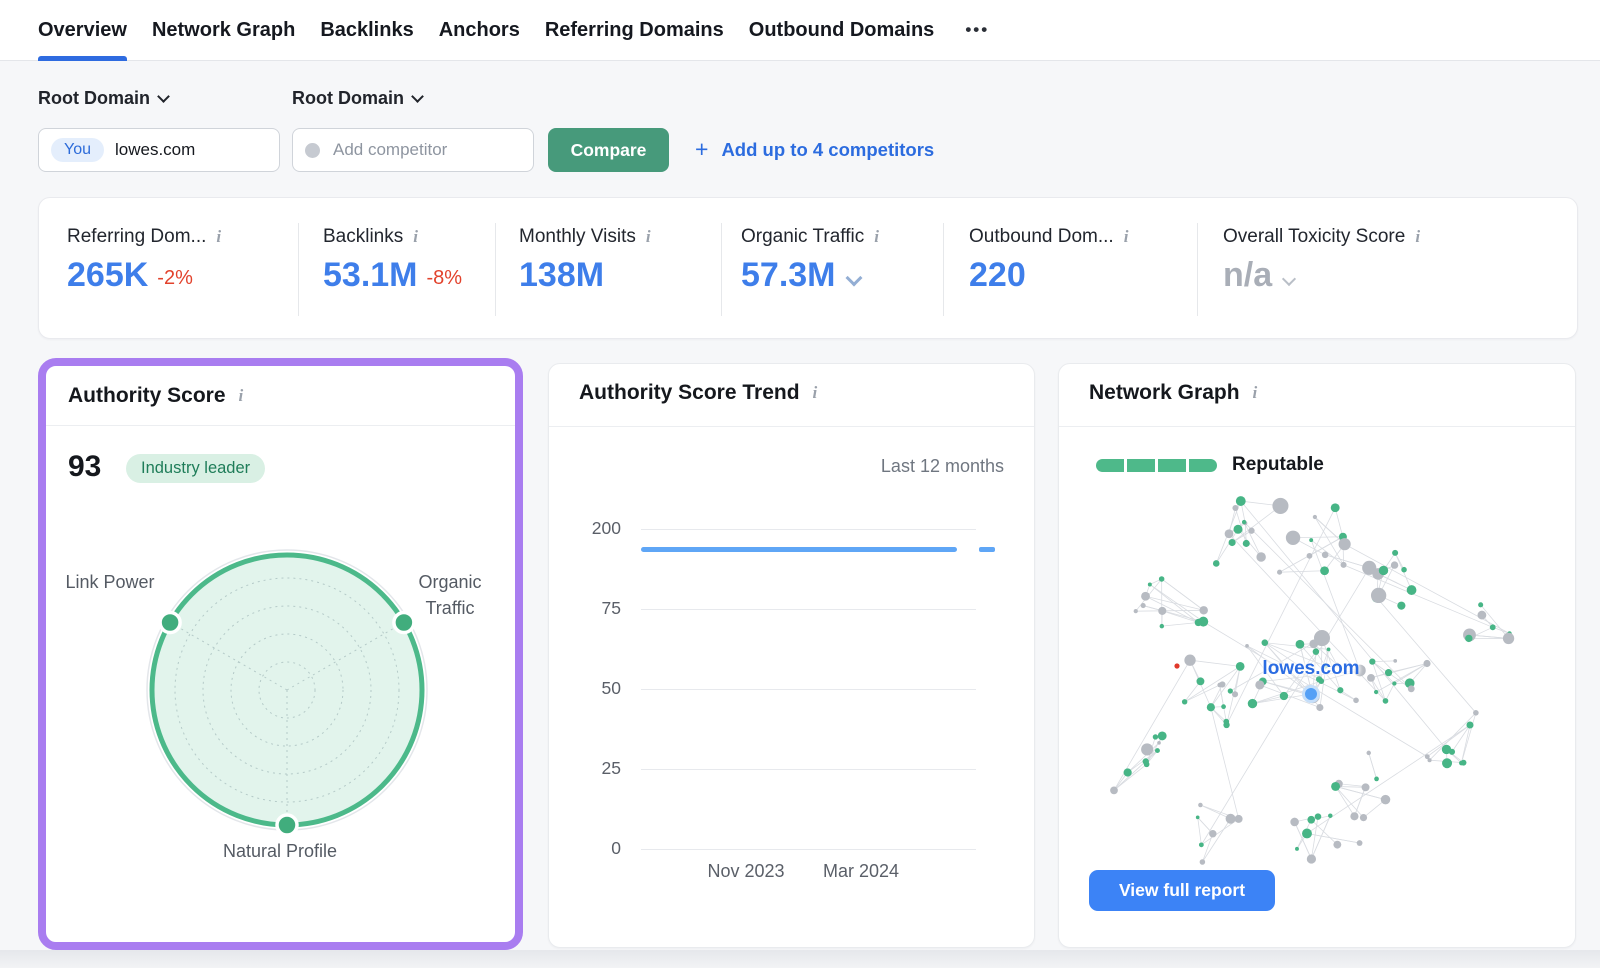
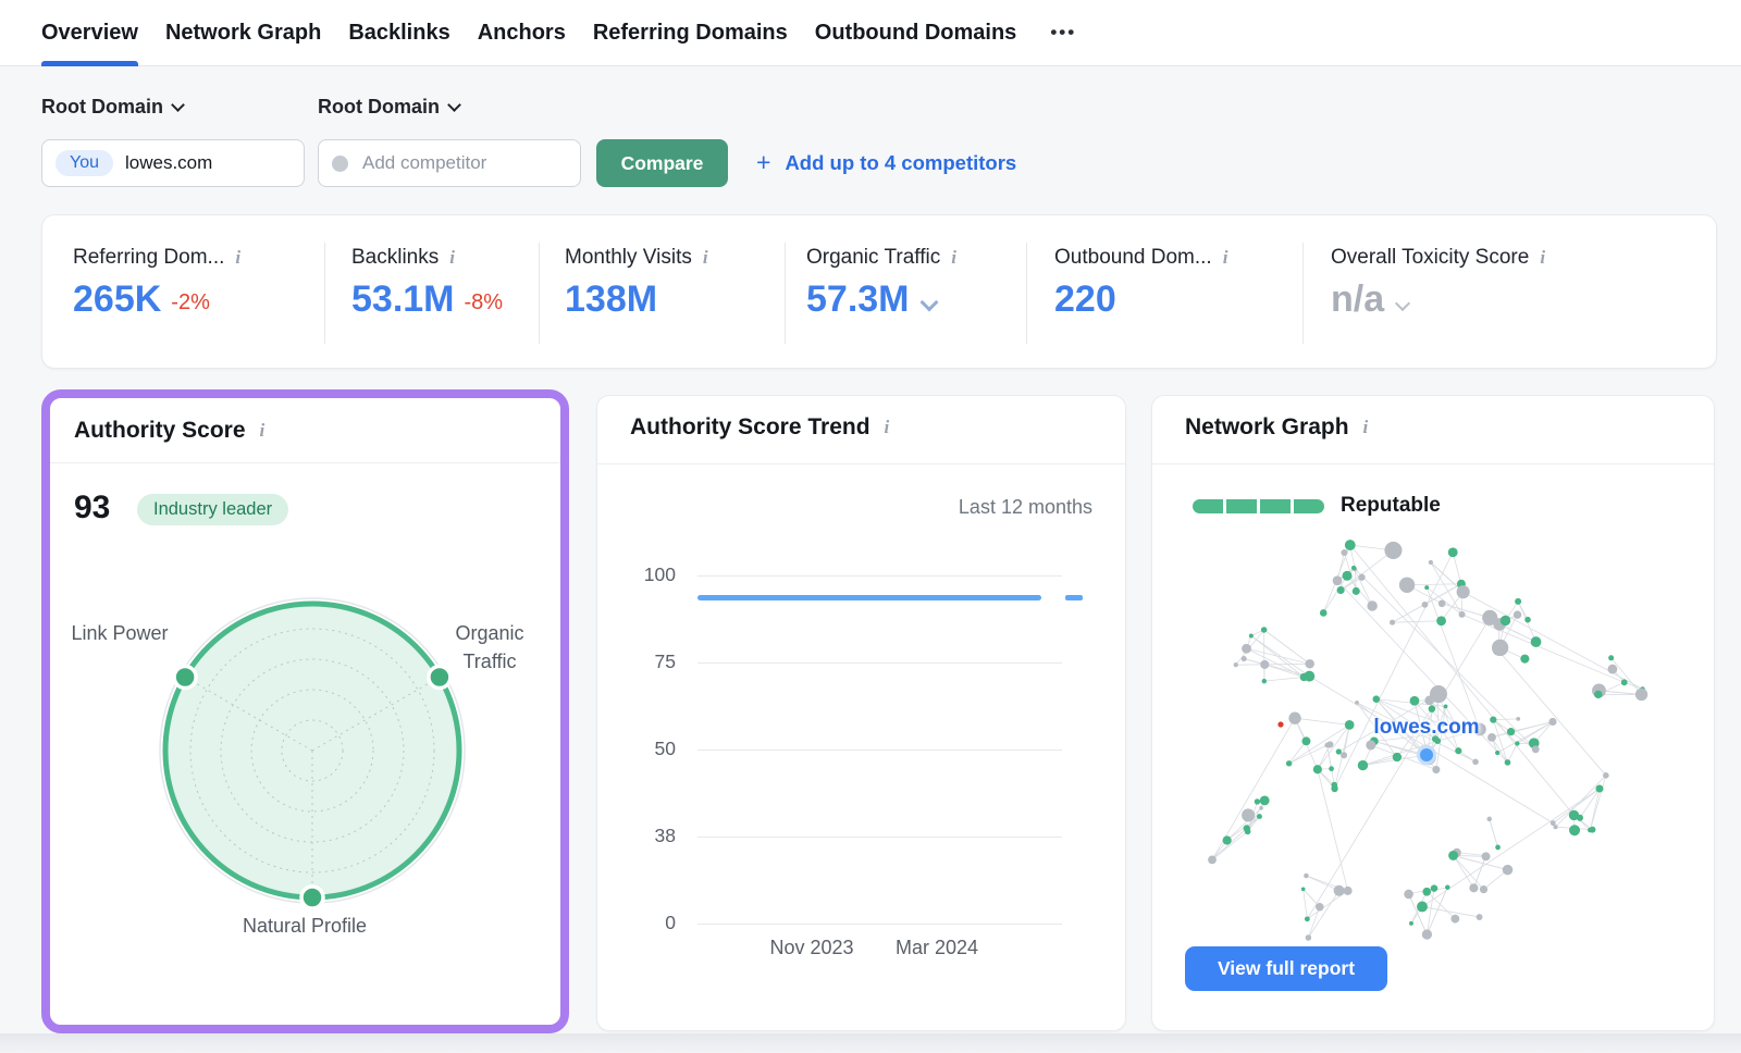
  Overview
  Network Graph
  Backlinks
  Anchors
  Referring Domains
  Outbound Domains
  •••
  Root Domain
  Root Domain
  You
  lowes.com
  Add competitor
  Compare
  +
  Add up to 4 competitors
  Referring Dom...
  i
  265K
  -2%
  Backlinks
  i
  53.1M
  -8%
  Monthly Visits
  i
  138M
  Organic Traffic
  i
  57.3M
  Outbound Dom...
  i
  220
  Overall Toxicity Score
  i
  n/a
  Authority Score
  i
  93
  Industry leader
  Link Power
  Organic Traffic
  Natural Profile
  Authority Score Trend
  i
  Last 12 months
- 200
+ 100
  75
  50
- 25
+ 38
  0
  Nov 2023
  Mar 2024
  Network Graph
  i
  Reputable
  lowes.com
  View full report
